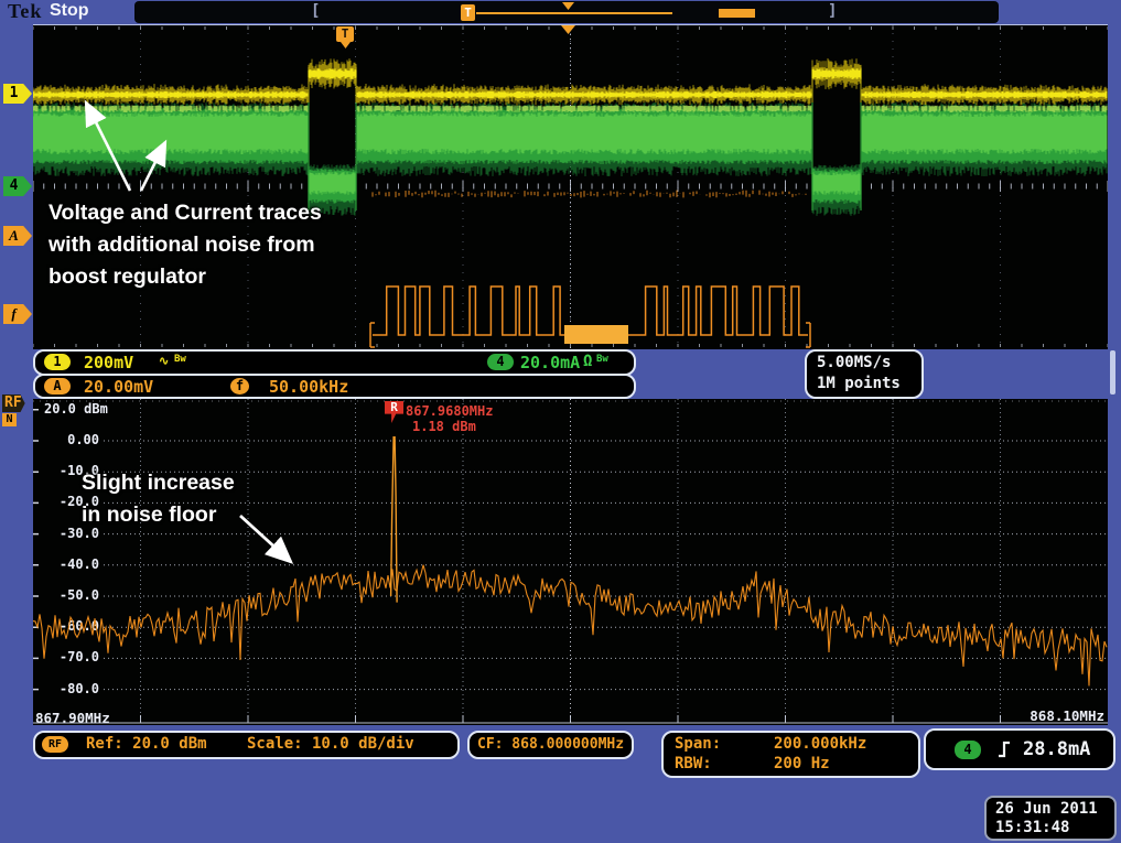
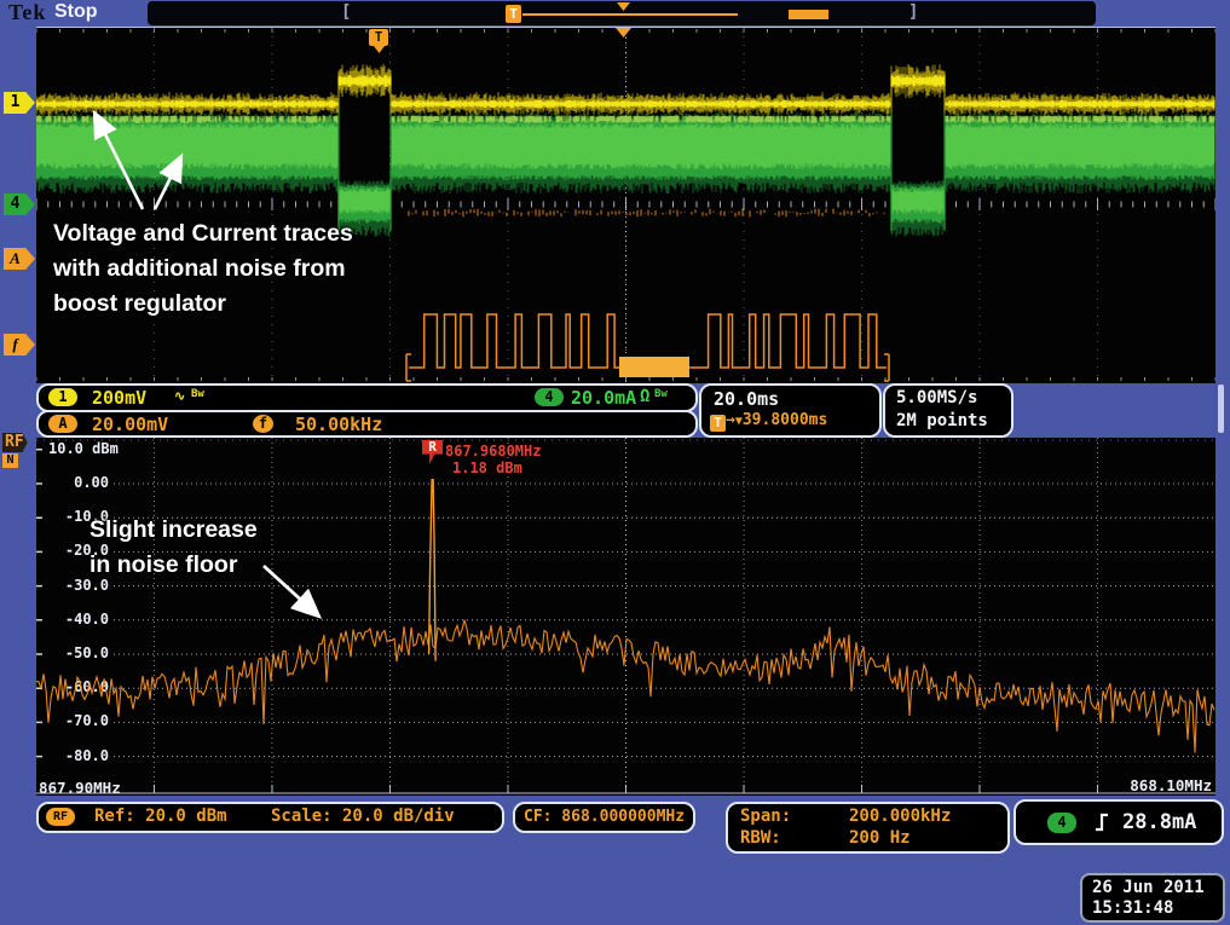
  Tek
  Stop
  [
  ]
  T
  1
  4
  A
  f
  T
  Voltage and Current traces
  with additional noise from
  boost regulator
  1
  200mV
  ∿
  Bw
  4
  20.0mA
  Ω
  Bw
  A
  20.00mV
  f
  50.00kHz
+ 20.0ms
+ T →▼39.8000ms
  5.00MS/s
- 1M points
+ 2M points
  RF
  N
  0.00
  -10.0
  -20.0
  -30.0
  -40.0
  -50.0
  -60.0
  -70.0
  -80.0
- 20.0 dBm
+ 10.0 dBm
  867.90MHz
  868.10MHz
  R
  867.9680MHz
  1.18 dBm
  Slight increase
  in noise floor
  RF
  Ref: 20.0 dBm
- Scale: 10.0 dB/div
+ Scale: 20.0 dB/div
  CF: 868.000000MHz
  Span:
  200.000kHz
  RBW:
  200 Hz
  4
  28.8mA
  26 Jun 2011
  15:31:48
